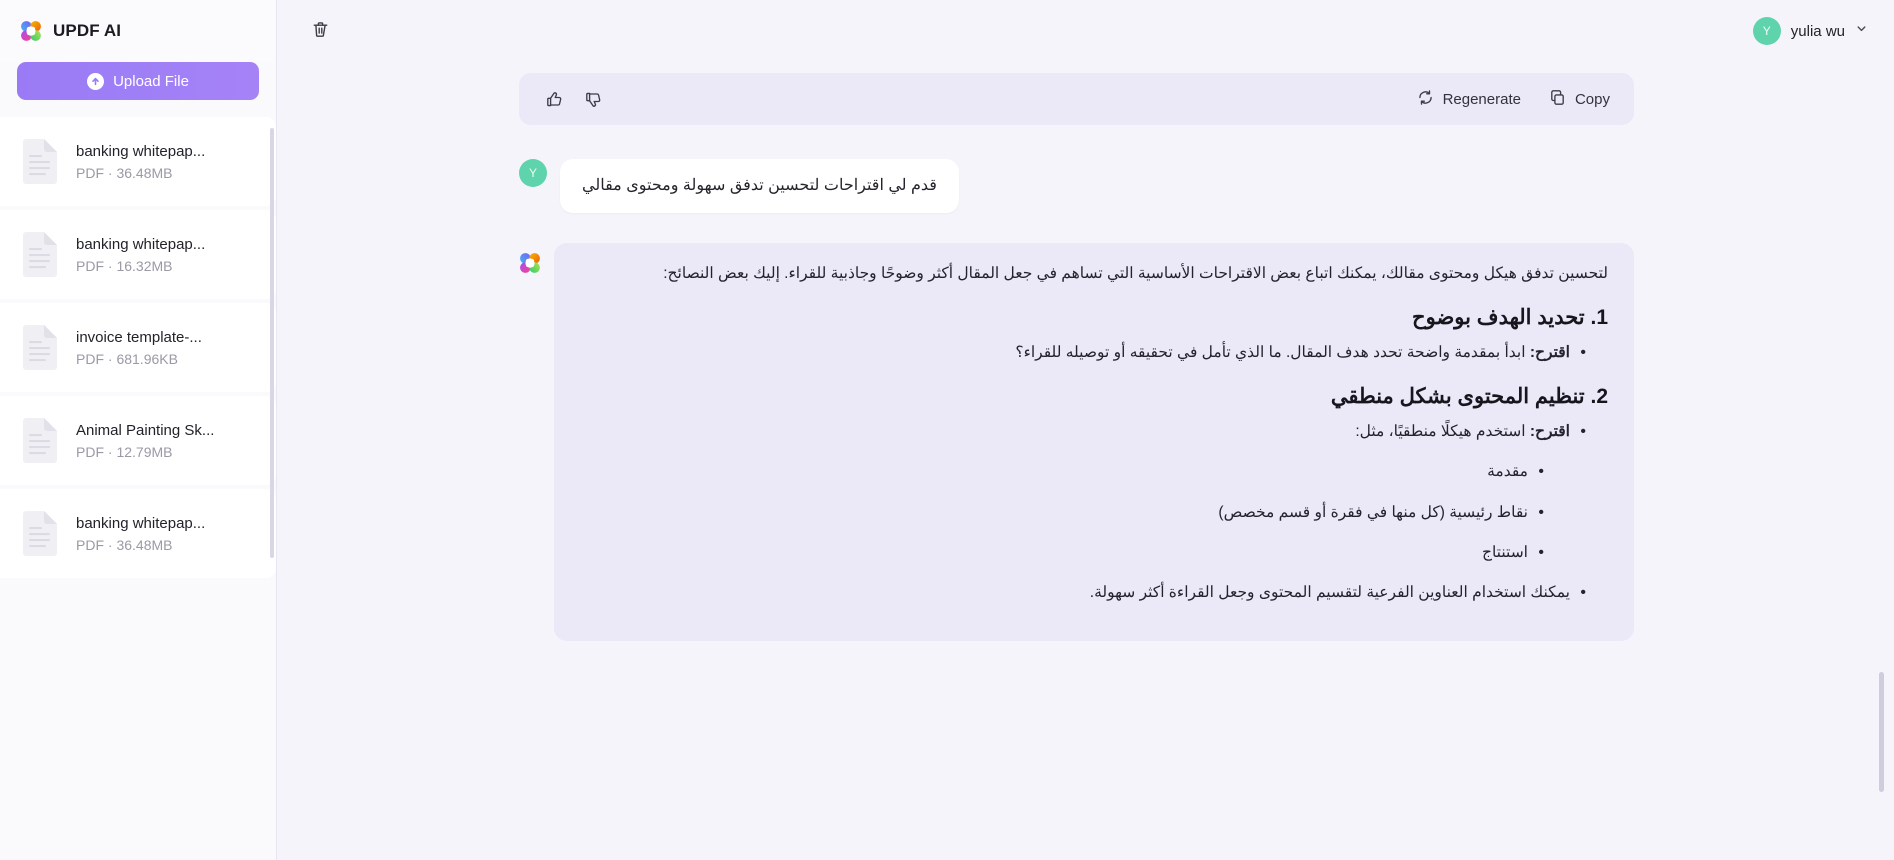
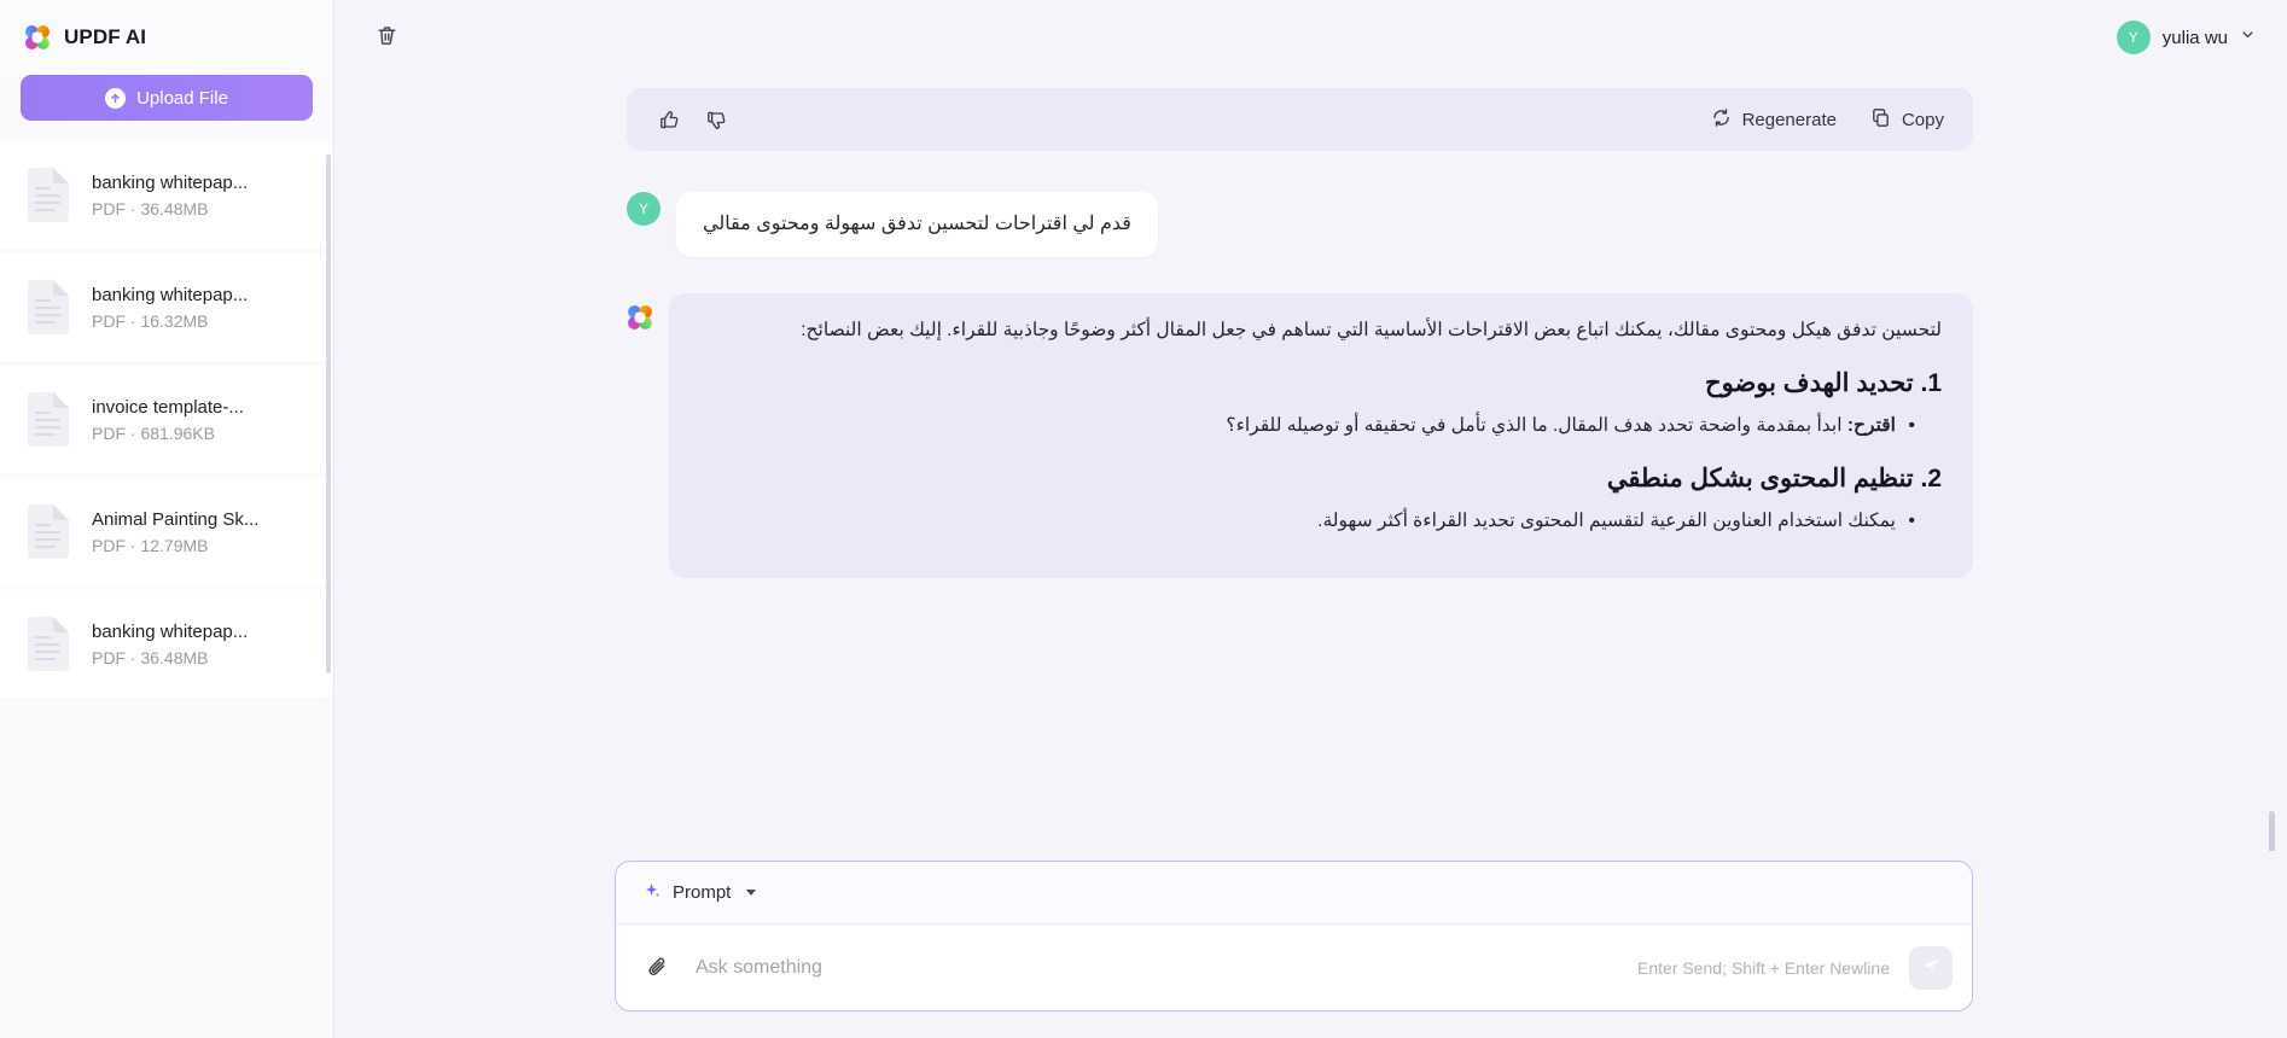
  UPDF AI
  Upload File
  banking whitepap...
  PDF · 36.48MB
  banking whitepap...
  PDF · 16.32MB
  invoice template-...
  PDF · 681.96KB
  Animal Painting Sk...
  PDF · 12.79MB
  banking whitepap...
  PDF · 36.48MB
  Y
  yulia wu
  Regenerate
  Copy
  Y
  قدم لي اقتراحات لتحسين تدفق سهولة ومحتوى مقالي
  لتحسين تدفق هيكل ومحتوى مقالك، يمكنك اتباع بعض الاقتراحات الأساسية التي تساهم في جعل المقال أكثر وضوحًا وجاذبية للقراء. إليك بعض النصائح:
  1. تحديد الهدف بوضوح
  اقترح: ابدأ بمقدمة واضحة تحدد هدف المقال. ما الذي تأمل في تحقيقه أو توصيله للقراء؟
  2. تنظيم المحتوى بشكل منطقي
- اقترح: استخدم هيكلًا منطقيًا، مثل:
- مقدمة
- نقاط رئيسية (كل منها في فقرة أو قسم مخصص)
- استنتاج
- يمكنك استخدام العناوين الفرعية لتقسيم المحتوى وجعل القراءة أكثر سهولة.
+ يمكنك استخدام العناوين الفرعية لتقسيم المحتوى تحديد القراءة أكثر سهولة.
+ Prompt
+ Ask something
+ Enter Send; Shift + Enter Newline
